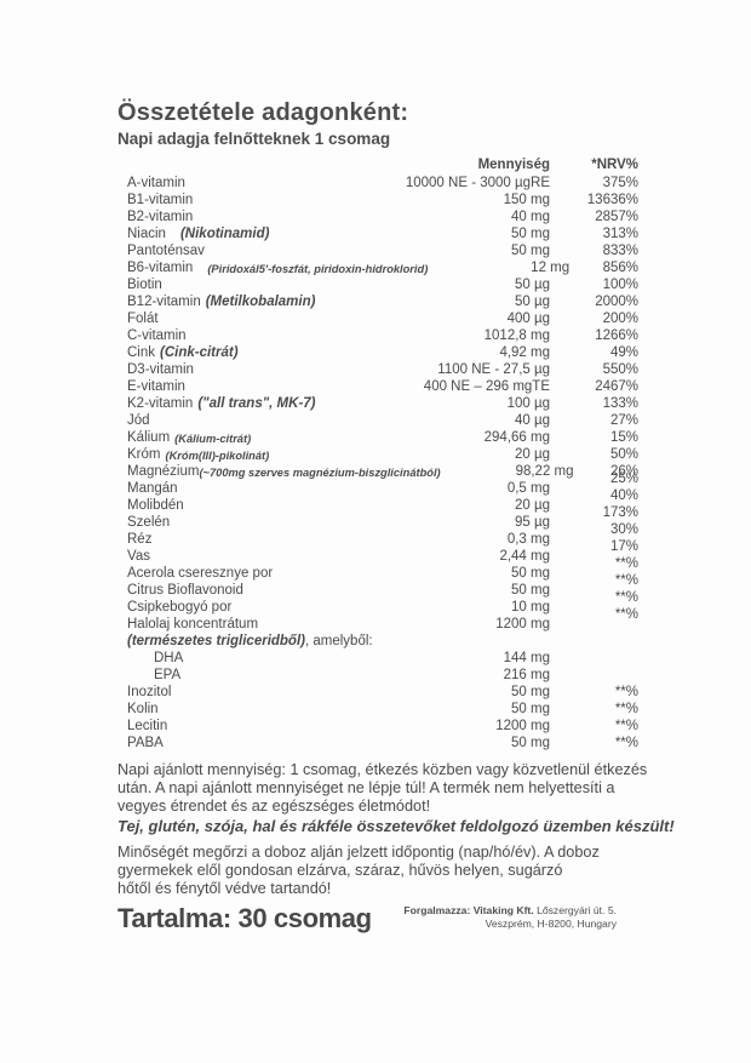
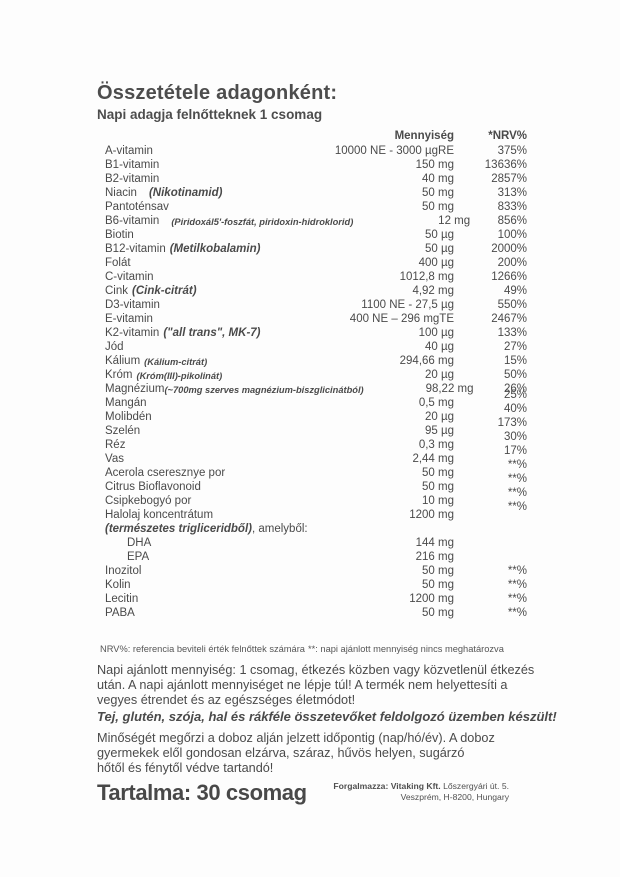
  Összetétele adagonként:
  Napi adagja felnőtteknek 1 csomag
  Mennyiség
  *NRV%
  A-vitamin
  10000 NE - 3000 µgRE
  375%
  B1-vitamin
  150 mg
  13636%
  B2-vitamin
  40 mg
  2857%
  Niacin (Nikotinamid)
  50 mg
  313%
  Pantoténsav
  50 mg
  833%
  B6-vitamin (Piridoxál5'-foszfát, piridoxin-hidroklorid)
  12 mg
  856%
  Biotin
  50 µg
  100%
  B12-vitamin (Metilkobalamin)
  50 µg
  2000%
  Folát
  400 µg
  200%
  C-vitamin
  1012,8 mg
  1266%
  Cink (Cink-citrát)
  4,92 mg
  49%
  D3-vitamin
  1100 NE - 27,5 µg
  550%
  E-vitamin
  400 NE – 296 mgTE
  2467%
  K2-vitamin ("all trans", MK-7)
  100 µg
  133%
  Jód
  40 µg
  27%
  Kálium (Kálium-citrát)
  294,66 mg
  15%
  Króm (Króm(III)-pikolinát)
  20 µg
  50%
  Magnézium(~700mg szerves magnézium-biszglicinátból)
  98,22 mg
  26%
  Mangán
  0,5 mg
  25%
  Molibdén
  20 µg
  40%
  Szelén
  95 µg
  173%
  Réz
  0,3 mg
  30%
  Vas
  2,44 mg
  17%
  Acerola cseresznye por
  50 mg
  **%
  Citrus Bioflavonoid
  50 mg
  **%
  Csipkebogyó por
  10 mg
  **%
  Halolaj koncentrátum
  1200 mg
  **%
  (természetes trigliceridből), amelyből:
  DHA
  144 mg
  EPA
  216 mg
  Inozitol
  50 mg
  **%
  Kolin
  50 mg
  **%
  Lecitin
  1200 mg
  **%
  PABA
  50 mg
  **%
+ NRV%: referencia beviteli érték felnőttek számára
+ **: napi ajánlott mennyiség nincs meghatározva
  Napi ajánlott mennyiség: 1 csomag, étkezés közben vagy közvetlenül étkezés
  után. A napi ajánlott mennyiséget ne lépje túl! A termék nem helyettesíti a
  vegyes étrendet és az egészséges életmódot!
  Tej, glutén, szója, hal és rákféle összetevőket feldolgozó üzemben készült!
  Minőségét megőrzi a doboz alján jelzett időpontig (nap/hó/év). A doboz
  gyermekek elől gondosan elzárva, száraz, hűvös helyen, sugárzó
  hőtől és fénytől védve tartandó!
  Tartalma: 30 csomag
  Forgalmazza: Vitaking Kft. Lőszergyári út. 5.
  Veszprém, H-8200, Hungary
